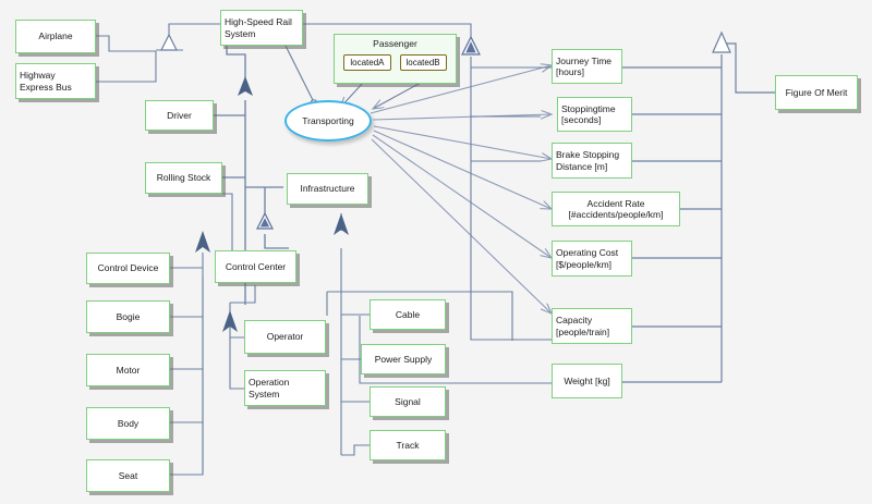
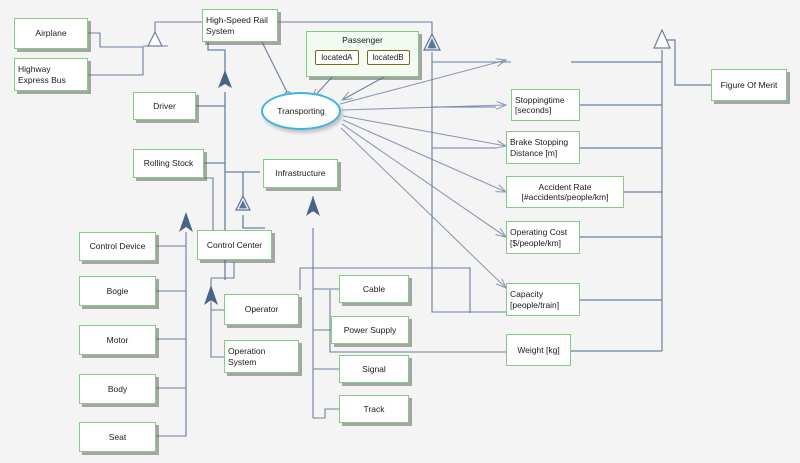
  Airplane
  Highway
  Express Bus
  High-Speed Rail
  System
  Driver
  Rolling Stock
  Infrastructure
  Control Device
  Bogie
  Motor
  Body
  Seat
  Control Center
  Operator
  Operation
  System
  Cable
  Power Supply
  Signal
  Track
- Journey Time
- [hours]
  Stoppingtime
  [seconds]
  Brake Stopping
  Distance [m]
  Accident Rate
  [#accidents/people/km]
  Operating Cost
  [$/people/km]
  Capacity
  [people/train]
  Weight [kg]
  Figure Of Merit
  Passenger
  locatedA
  locatedB
  Transporting
